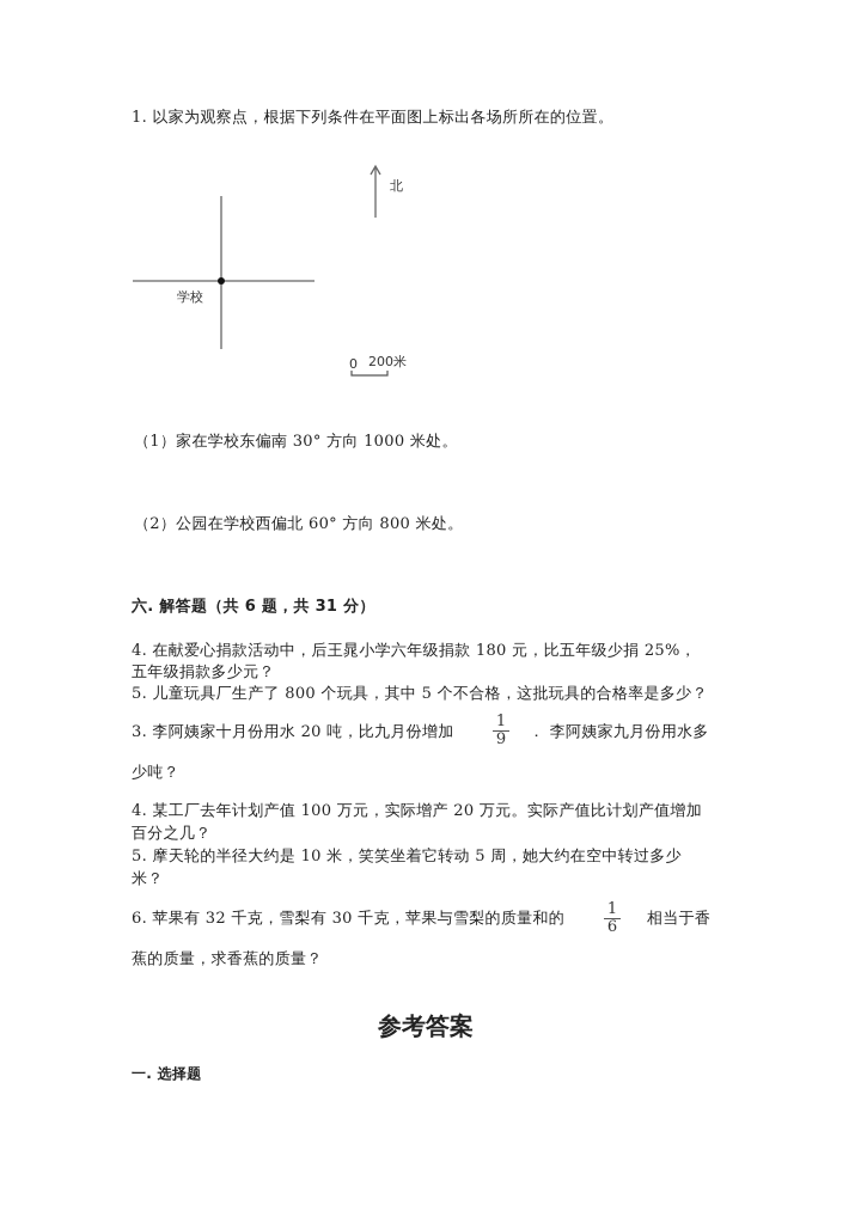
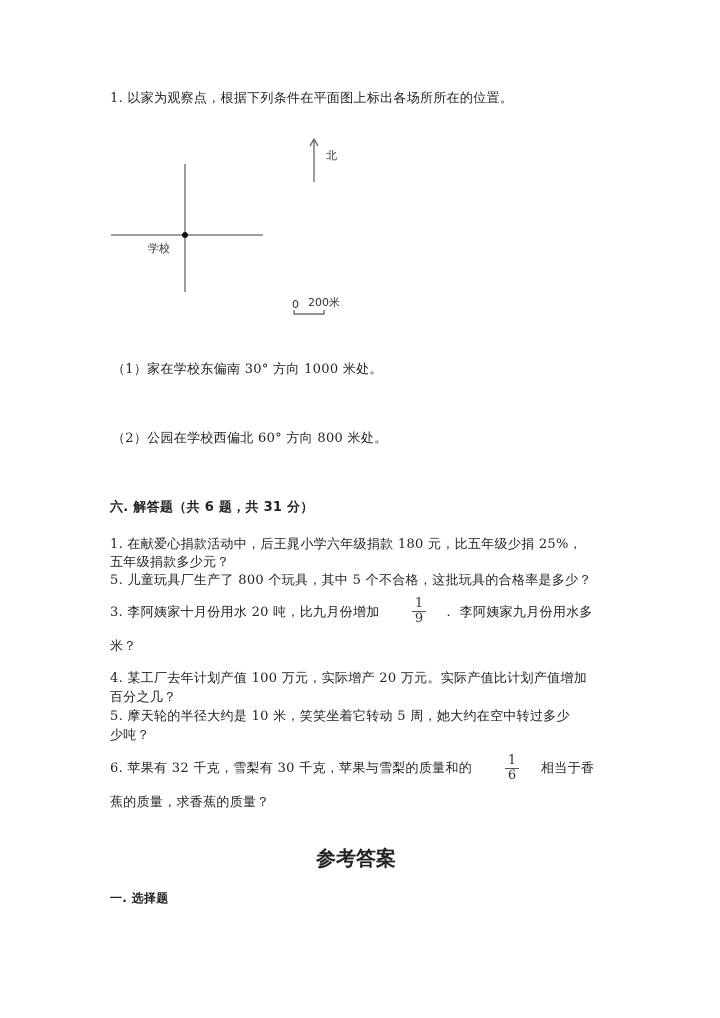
  1. 以家为观察点，根据下列条件在平面图上标出各场所所在的位置。
  学校
  北
  0
  200米
  （1）家在学校东偏南 30° 方向 1000 米处。
  （2）公园在学校西偏北 60° 方向 800 米处。
  六. 解答题（共 6 题，共 31 分）
- 4. 在献爱心捐款活动中，后王晁小学六年级捐款 180 元，比五年级少捐 25%，
+ 1. 在献爱心捐款活动中，后王晁小学六年级捐款 180 元，比五年级少捐 25%，
  五年级捐款多少元？
  5. 儿童玩具厂生产了 800 个玩具，其中 5 个不合格，这批玩具的合格率是多少？
  3. 李阿姨家十月份用水 20 吨，比九月份增加
  1
  9
  ． 李阿姨家九月份用水多
- 少吨？
+ 米？
  4. 某工厂去年计划产值 100 万元，实际增产 20 万元。实际产值比计划产值增加
  百分之几？
  5. 摩天轮的半径大约是 10 米，笑笑坐着它转动 5 周，她大约在空中转过多少
- 米？
+ 少吨？
  6. 苹果有 32 千克，雪梨有 30 千克，苹果与雪梨的质量和的
  1
  6
  相当于香
  蕉的质量，求香蕉的质量？
  参考答案
  一. 选择题
